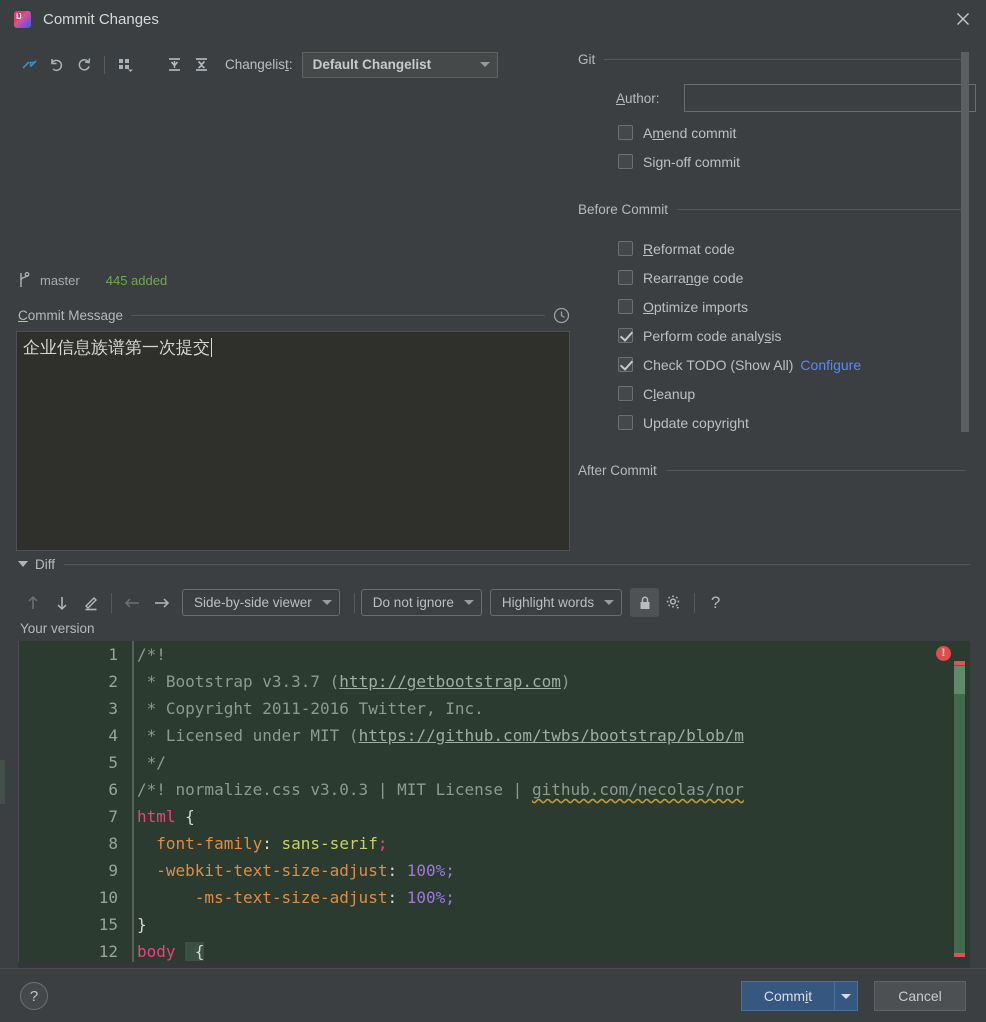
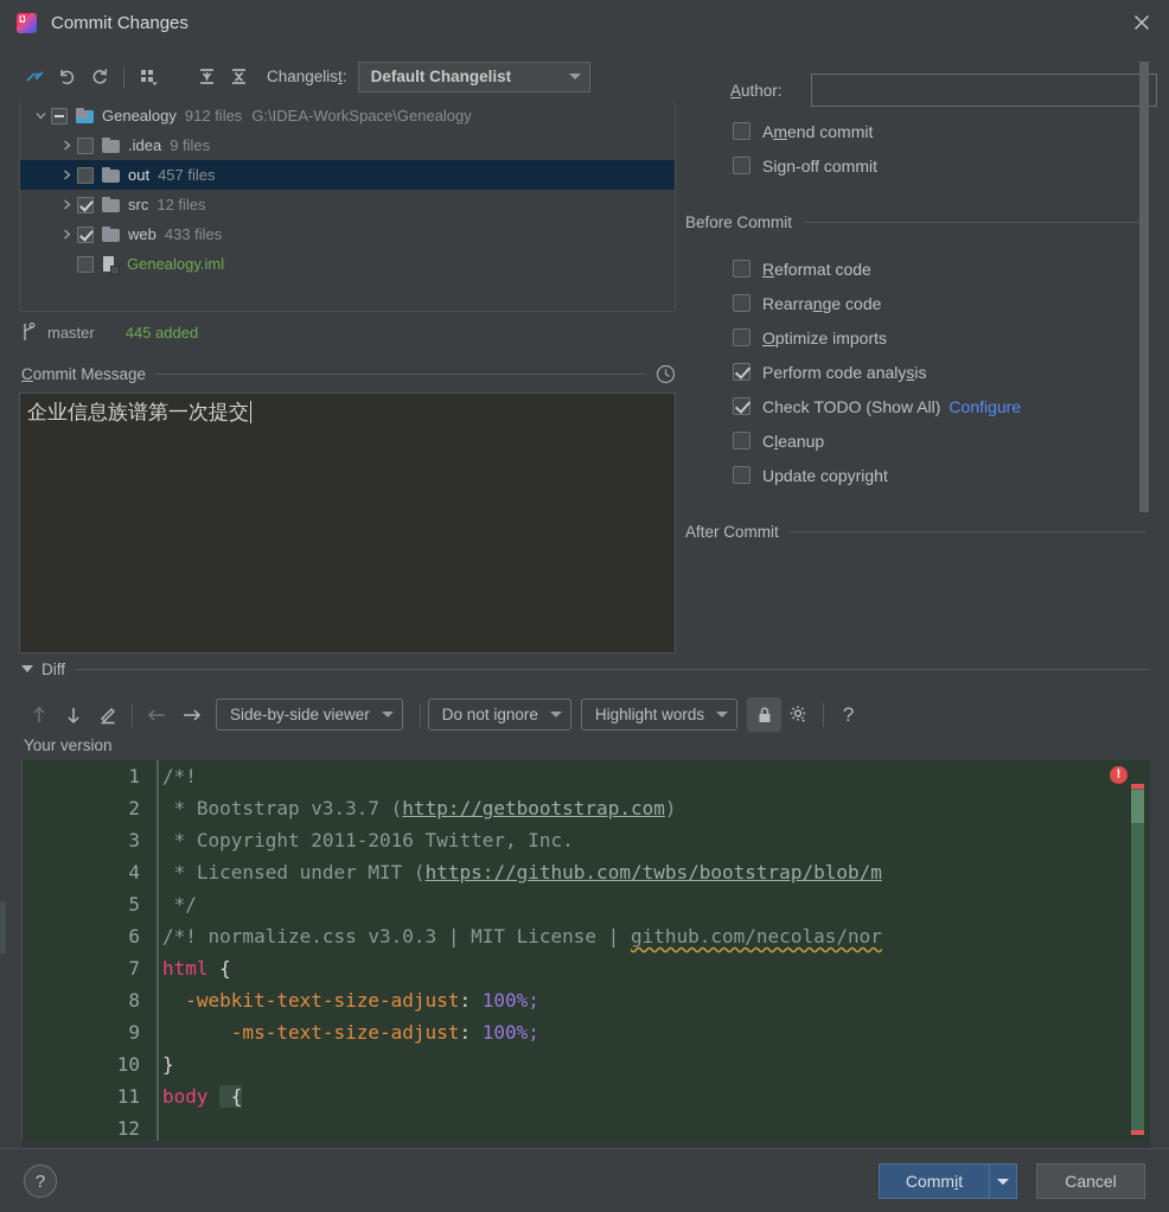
  Commit Changes
  Changelist:
  Default Changelist
+ Genealogy
+ 912 files
+ G:\IDEA-WorkSpace\Genealogy
+ .idea
+ 9 files
+ out
+ 457 files
+ src
+ 12 files
+ web
+ 433 files
+ Genealogy.iml
  master
  445 added
  Commit Message
  企业信息族谱第一次提交
- Git
  Author:
  Amend commit
  Sign-off commit
  Before Commit
  Reformat code
  Rearrange code
  Optimize imports
  Perform code analysis
  Check TODO (Show All)
  Configure
  Cleanup
  Update copyright
  After Commit
  Diff
  Side-by-side viewer
  Do not ignore
  Highlight words
  ?
  Your version
  1
  2
  3
  4
  5
  6
  7
  8
  9
  10
- 15
+ 11
  12
  /*!
  * Bootstrap v3.3.7 (http://getbootstrap.com)
  * Copyright 2011-2016 Twitter, Inc.
  * Licensed under MIT (https://github.com/twbs/bootstrap/blob/m
  */
  /*! normalize.css v3.0.3 | MIT License | github.com/necolas/nor
  html {
- font-family: sans-serif;
  -webkit-text-size-adjust: 100%;
  -ms-text-size-adjust: 100%;
  }
  body {
  !
  ?
  Comm
  i
  t
  Cancel
